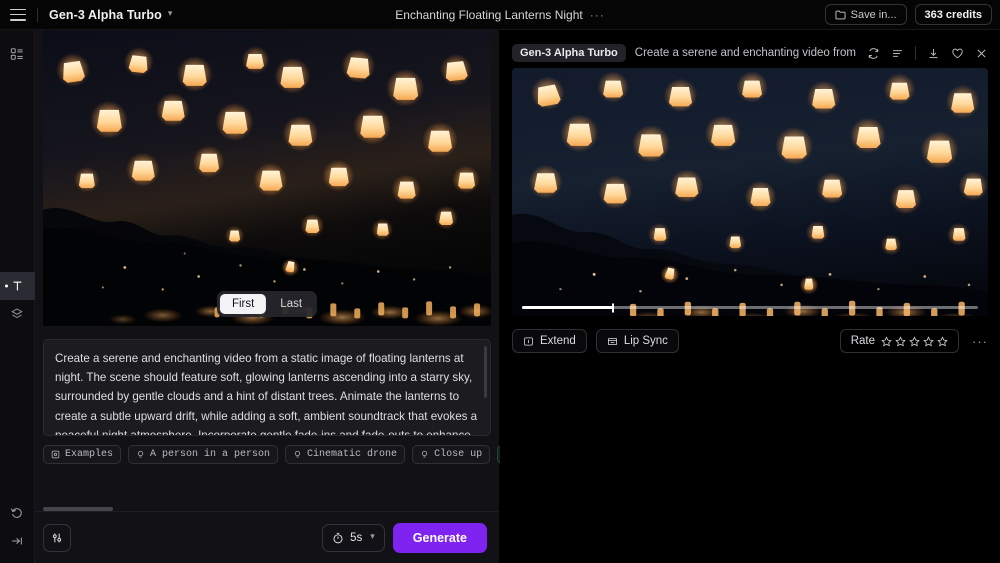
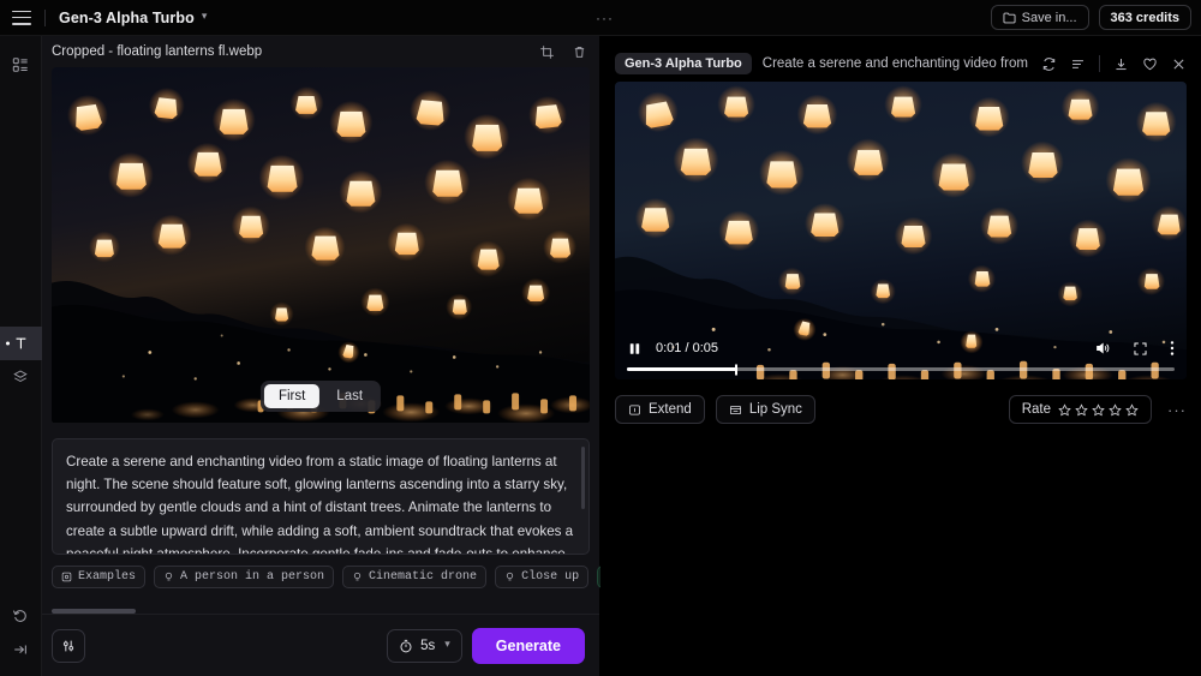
  Gen-3 Alpha Turbo
  ▾
- Enchanting Floating Lanterns Night
  ···
  Save in...
  363 credits
+ Cropped - floating lanterns fl.webp
  First
  Last
  Create a serene and enchanting video from a static image of floating lanterns at night. The scene should feature soft, glowing lanterns ascending into a starry sky, surrounded by gentle clouds and a hint of distant trees. Animate the lanterns to create a subtle upward drift, while adding a soft, ambient soundtrack that evokes a
  Examples
  A person in a person
  Cinematic drone
  Close up
  5s
  ▾
  Generate
  Gen-3 Alpha Turbo
  Create a serene and enchanting video from
+ 0:01 / 0:05
  Extend
  Lip Sync
  Rate
  ···
